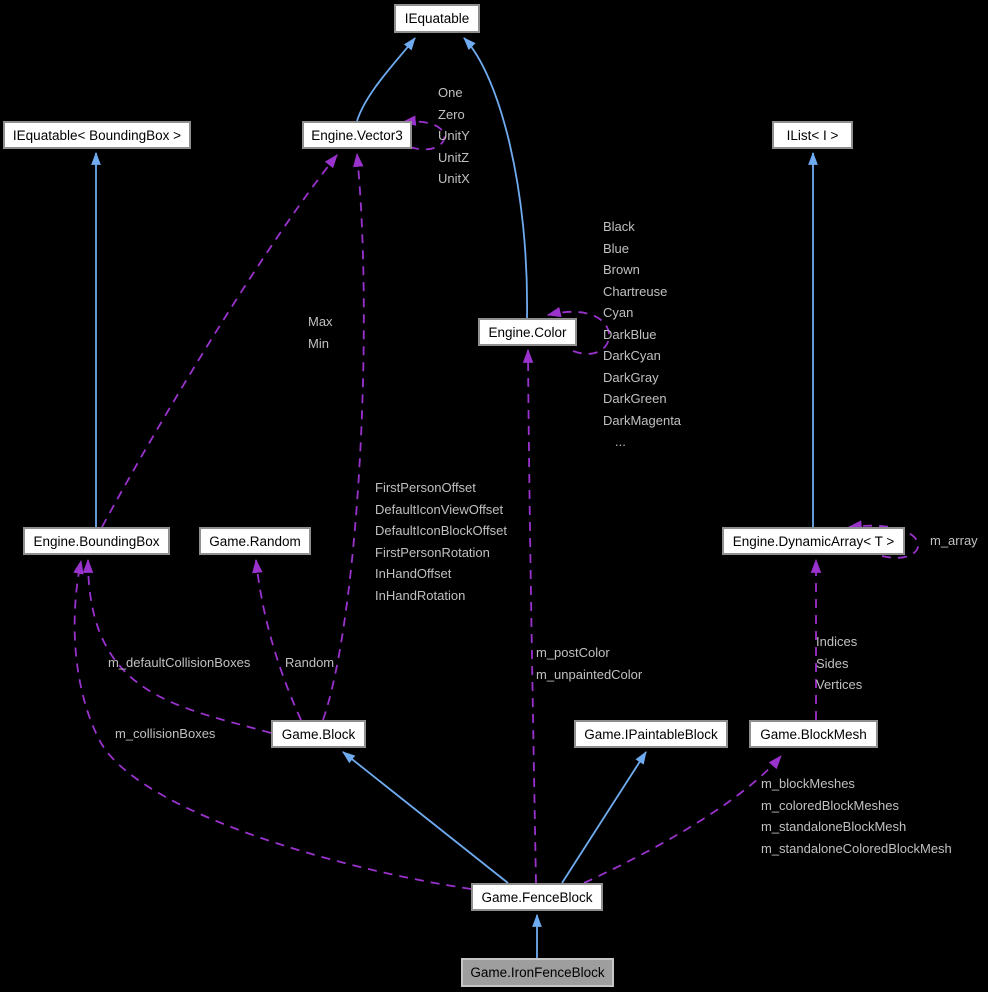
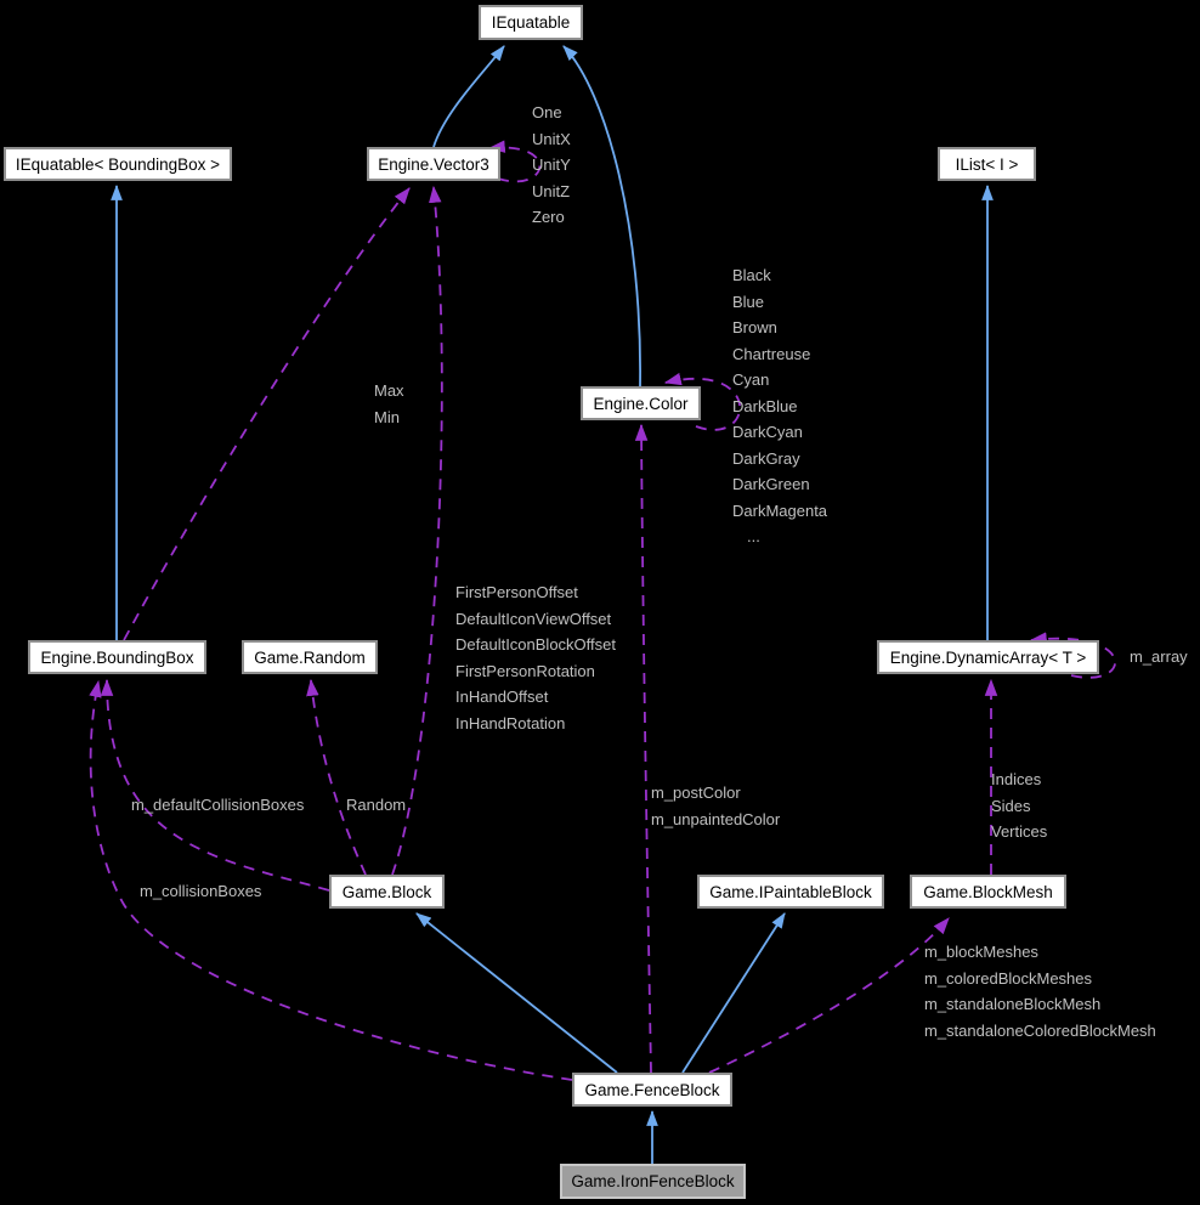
  IEquatable
  IEquatable< BoundingBox >
  Engine.Vector3
  IList< I >
  Engine.Color
  Engine.BoundingBox
  Game.Random
  Engine.DynamicArray< T >
  Game.Block
  Game.IPaintableBlock
  Game.BlockMesh
  Game.FenceBlock
  Game.IronFenceBlock
  One
- Zero
+ UnitX
  UnitY
  UnitZ
- UnitX
+ Zero
  Black
  Blue
  Brown
  Chartreuse
  Cyan
  DarkBlue
  DarkCyan
  DarkGray
  DarkGreen
  DarkMagenta
  ...
  m_array
  Max
  Min
  FirstPersonOffset
  DefaultIconViewOffset
  DefaultIconBlockOffset
  FirstPersonRotation
  InHandOffset
  InHandRotation
  Random
  m_defaultCollisionBoxes
  m_collisionBoxes
  m_postColor
  m_unpaintedColor
  Indices
  Sides
  Vertices
  m_blockMeshes
  m_coloredBlockMeshes
  m_standaloneBlockMesh
  m_standaloneColoredBlockMesh
